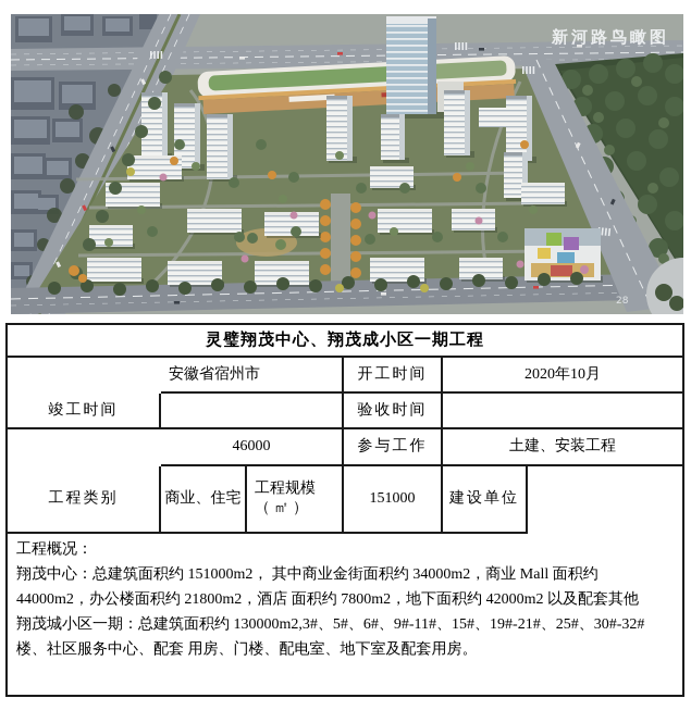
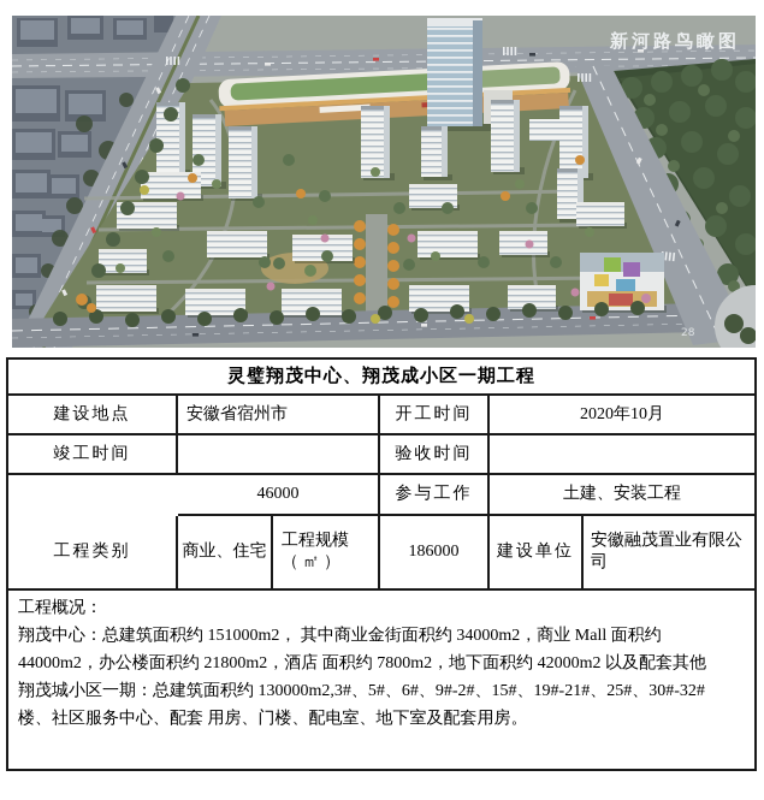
  新河路鸟瞰图
  28
  灵璧翔茂中心、翔茂成小区一期工程
+ 建设地点
  安徽省宿州市
  开工时间
  2020年10月
  竣工时间
  验收时间
  46000
  参与工作
  土建、安装工程
  工程类别
  商业、住宅
  工程规模
  （ ㎡ ）
- 151000
+ 186000
  建设单位
+ 安徽融茂置业有限公司
  工程概况：
  翔茂中心：总建筑面积约 151000m2， 其中商业金街面积约 34000m2，商业 Mall 面积约
  44000m2，办公楼面积约 21800m2，酒店 面积约 7800m2，地下面积约 42000m2 以及配套其他
- 翔茂城小区一期：总建筑面积约 130000m2,3#、5#、6#、9#-11#、15#、19#-21#、25#、30#-32#
+ 翔茂城小区一期：总建筑面积约 130000m2,3#、5#、6#、9#-2#、15#、19#-21#、25#、30#-32#
  楼、社区服务中心、配套 用房、门楼、配电室、地下室及配套用房。
